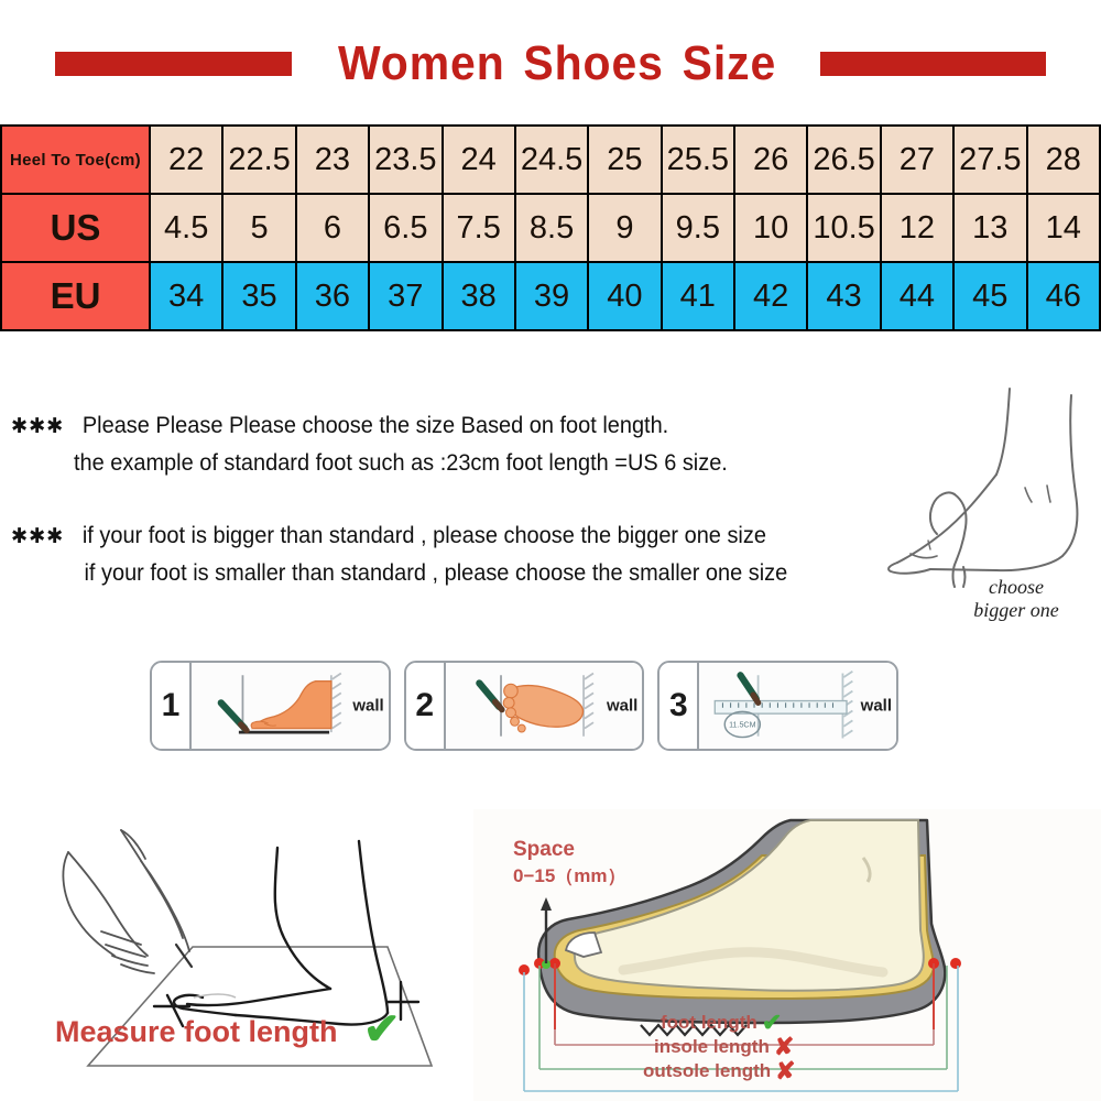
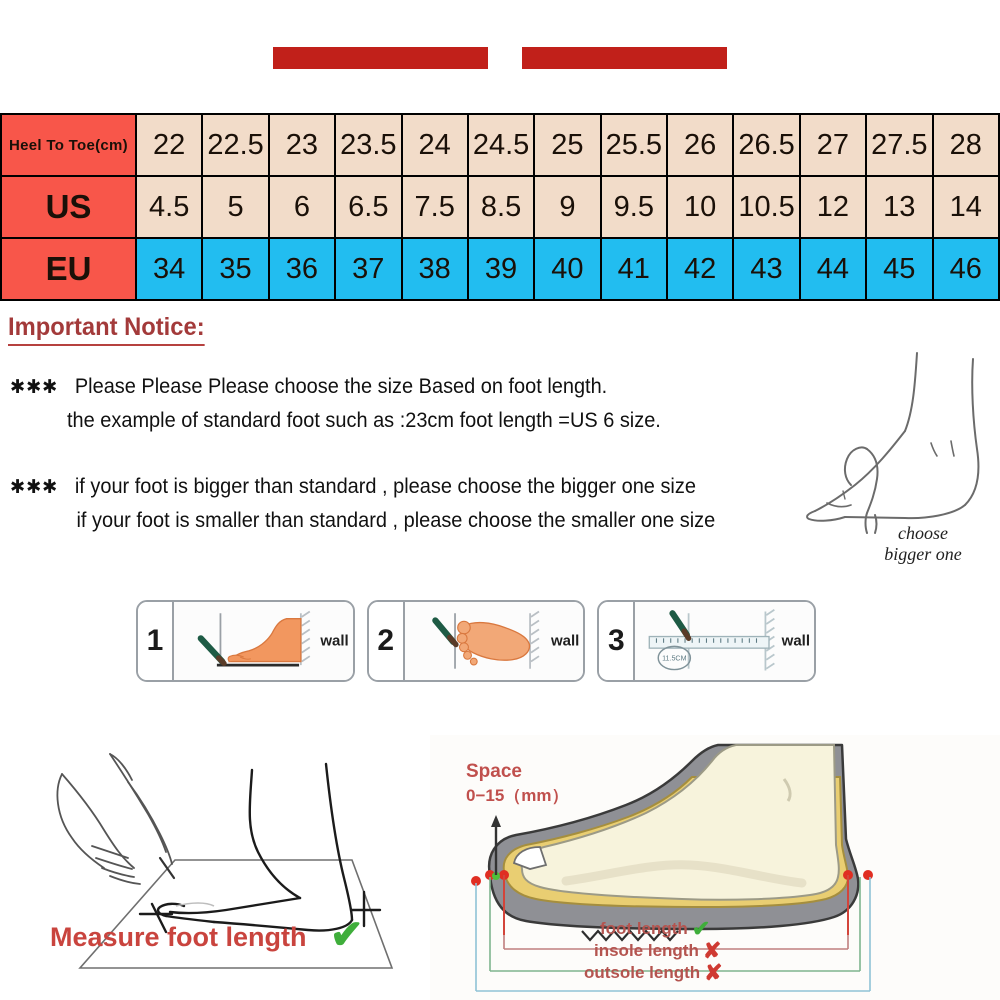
- Women Shoes Size
  Heel To Toe(cm)	22	22.5	23	23.5	24	24.5	25	25.5	26	26.5	27	27.5	28
  US	4.5	5	6	6.5	7.5	8.5	9	9.5	10	10.5	12	13	14
  EU	34	35	36	37	38	39	40	41	42	43	44	45	46
+ Important Notice:
  ✱✱✱ Please Please Please choose the size Based on foot length.
  the example of standard foot such as :23cm foot length =US 6 size.
  ✱✱✱ if your foot is bigger than standard , please choose the bigger one size
  if your foot is smaller than standard , please choose the smaller one size
  choose
  bigger one
  1
  wall
  2
  wall
  3
  11.5CM
  wall
  Measure foot length
  ✔
  Space
  0−15（mm）
  foot length
  ✔
  insole length
  ✘
  outsole length
  ✘
